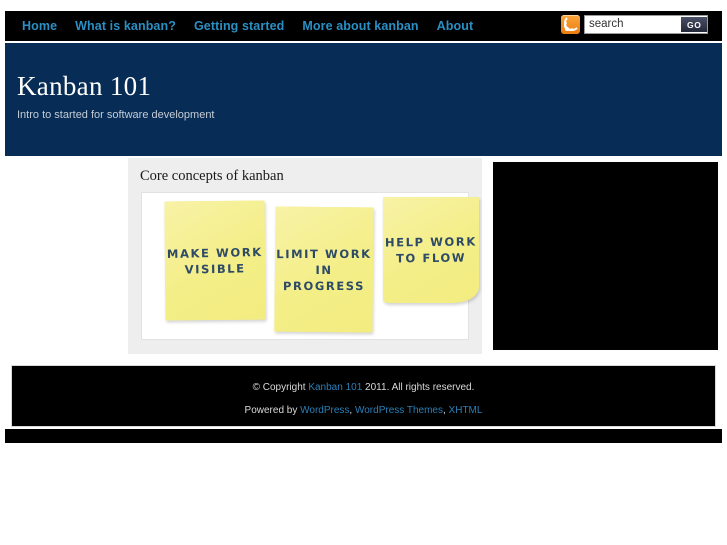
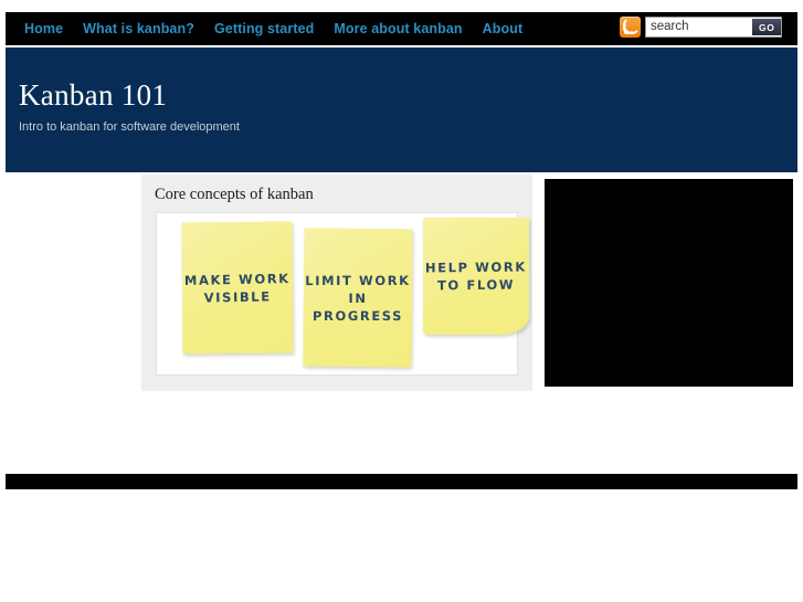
  Home
  What is kanban?
  Getting started
  More about kanban
  About
  search
  GO
  Kanban 101
- Intro to started for software development
+ Intro to kanban for software development
  Core concepts of kanban
  MAKE WORK VISIBLE
  LIMIT WORK IN PROGRESS
  HELP WORK TO FLOW
- © Copyright Kanban 101 2011. All rights reserved.
- Powered by WordPress, WordPress Themes, XHTML
